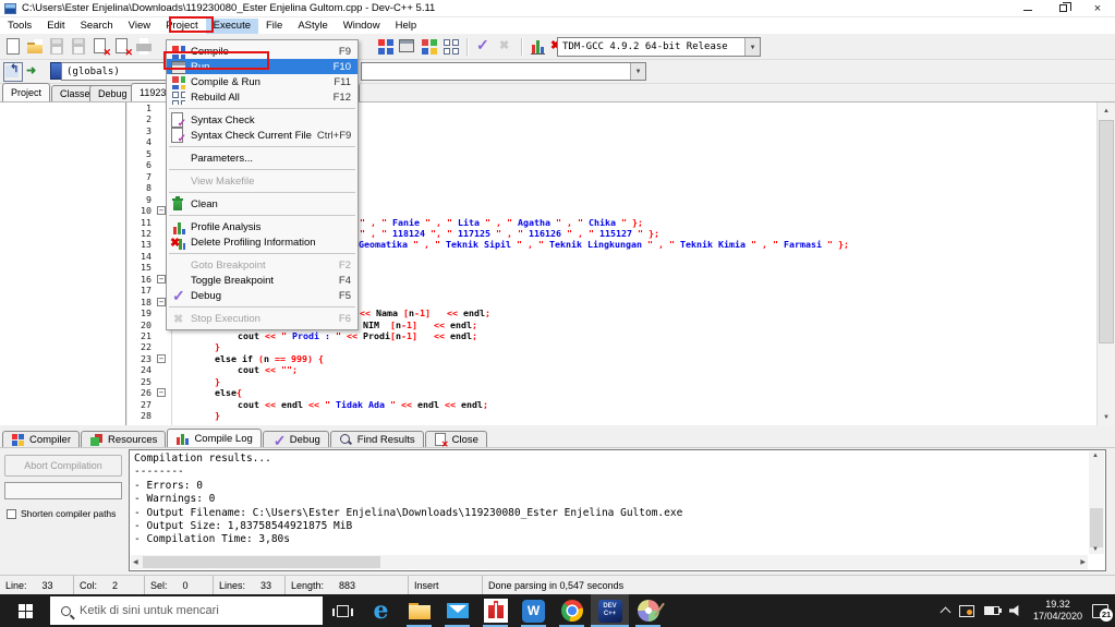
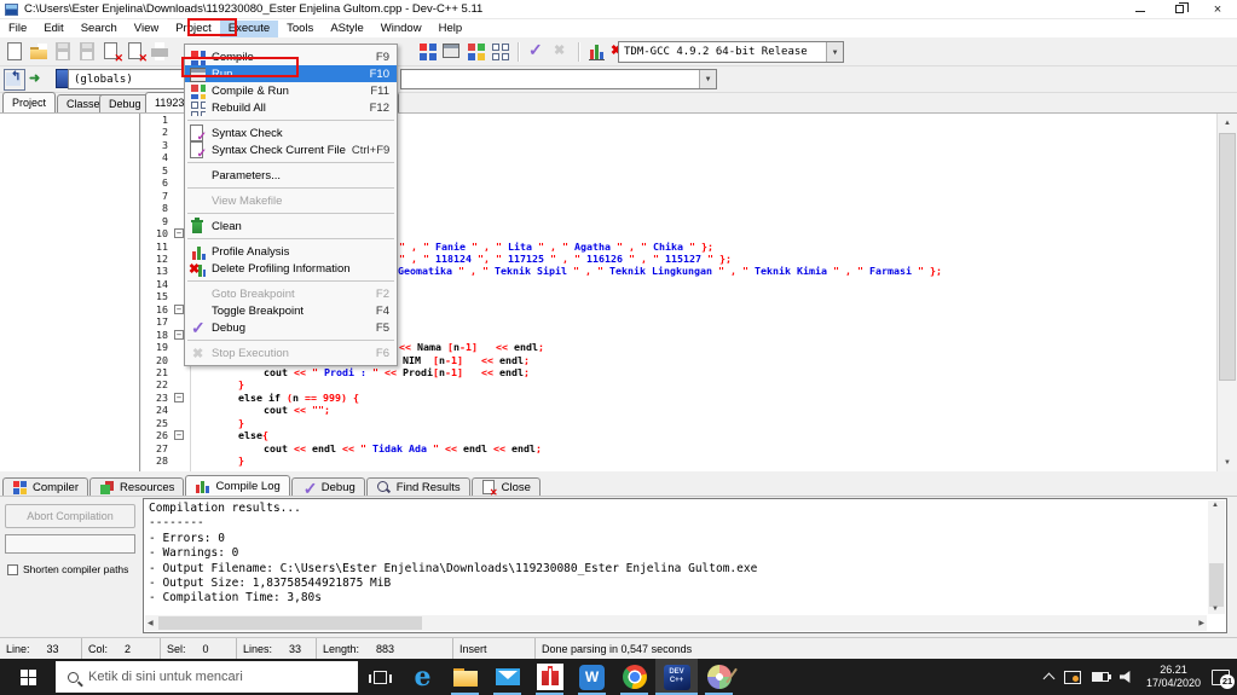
  C:\Users\Ester Enjelina\Downloads\119230080_Ester Enjelina Gultom.cpp - Dev-C++ 5.11
  ×
- Tools
+ File
  Edit
  Search
  View
  Project
  Execute
- File
+ Tools
  AStyle
  Window
  Help
  TDM-GCC 4.9.2 64-bit Release
  (globals)
  Project
  Classe
  Debug
  1
  2
  3
  4
  5
  6
  7
  8
  9
  10
  −
  11
  12
  13
  14
  15
  16
  −
  17
  18
  −
  19
  20
  21
  22
  23
  −
  24
  25
  26
  −
  27
  28
  " , " Fanie " , " Lita " , " Agatha " , " Chika " };
  " , " 118124 ", " 117125 " , " 116126 " , " 115127 " };
  Geomatika " , " Teknik Sipil " , " Teknik Lingkungan " , " Teknik Kimia " , " Farmasi " };
  << Nama [n-1] << endl;
  cout << " Prodi : " << Prodi[n-1] << endl;
  }
  else if (n == 999) {
  cout << "";
  }
  else{
  cout << endl << " Tidak Ada " << endl << endl;
  }
  Compile
  F9
  Run
  F10
  Compile & Run
  F11
  Rebuild All
  F12
  Syntax Check
  Syntax Check Current File
  Ctrl+F9
  Parameters...
  View Makefile
  Clean
  Profile Analysis
  Delete Profiling Information
  Goto Breakpoint
  F2
  Toggle Breakpoint
  F4
  Debug
  F5
  Stop Execution
  F6
  Compiler
  Resources
  Compile Log
  Debug
  Find Results
  Close
  Abort Compilation
  Shorten compiler paths
  Compilation results...
  --------
  - Errors: 0
  - Warnings: 0
  - Output Filename: C:\Users\Ester Enjelina\Downloads\119230080_Ester Enjelina Gultom.exe
  - Output Size: 1,83758544921875 MiB
  - Compilation Time: 3,80s
  Line:
  33
  Col:
  2
  Sel:
  0
  Lines:
  33
  Length:
  883
  Insert
  Done parsing in 0,547 seconds
  Ketik di sini untuk mencari
  e
  W
- 19.32
+ 26.21
  17/04/2020
  21
